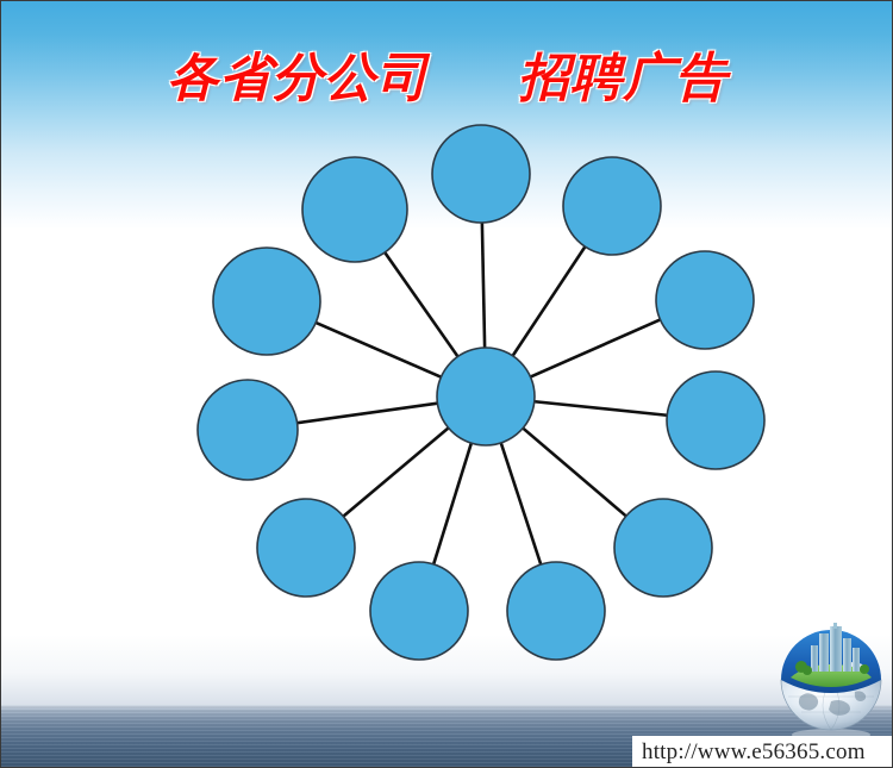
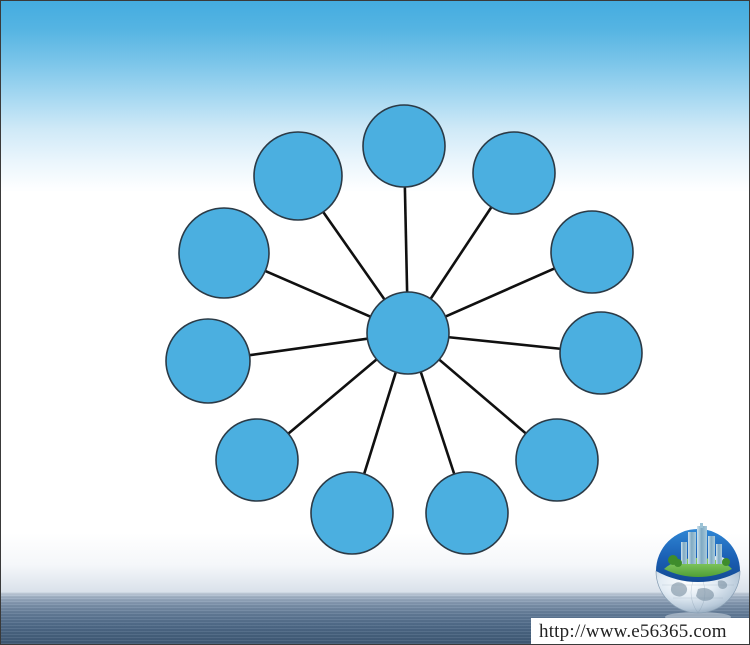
- 各省分公司 招聘广告
  http://www.e56365.com
